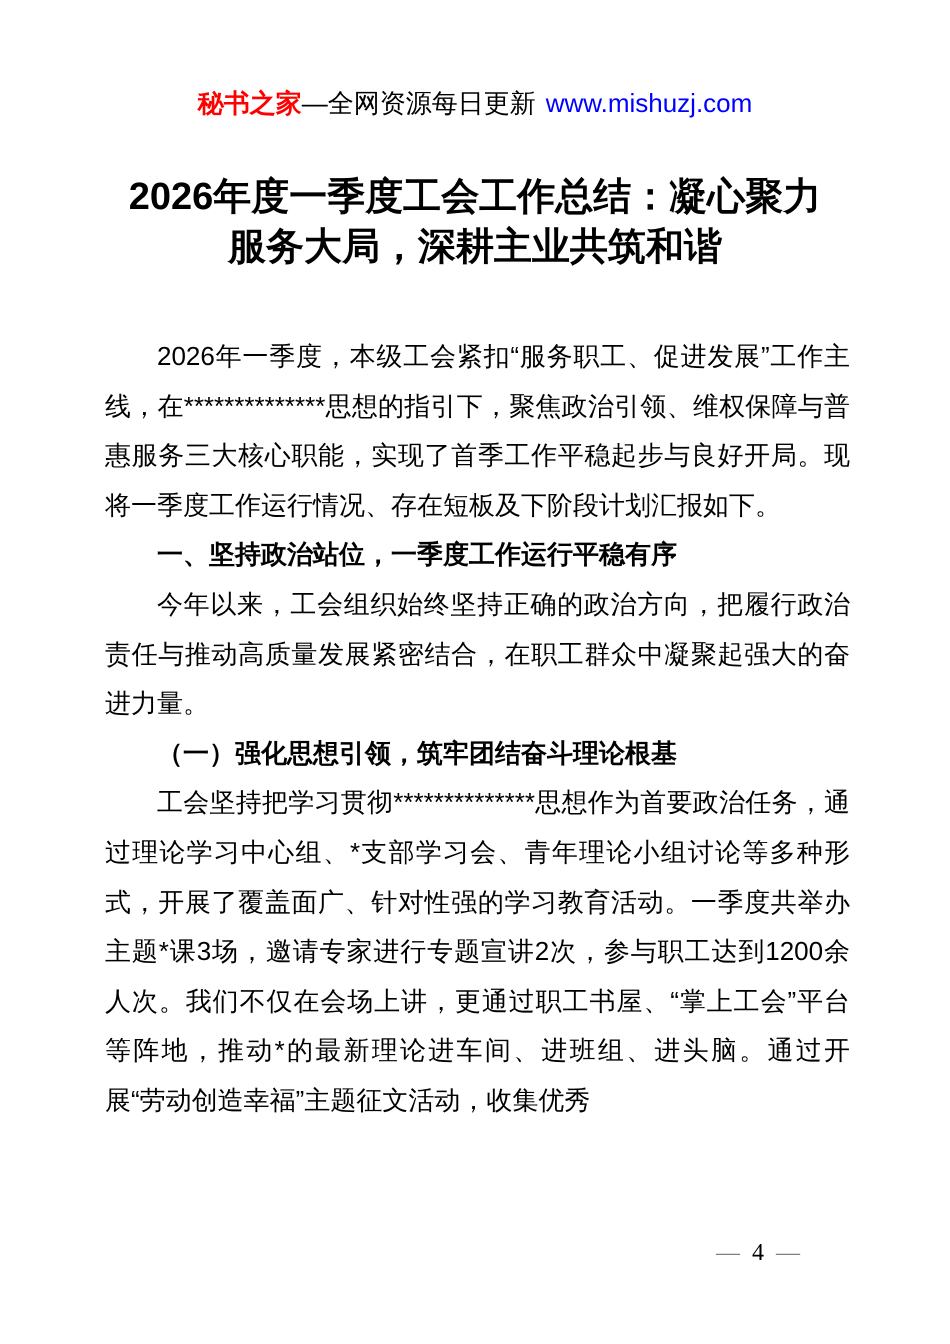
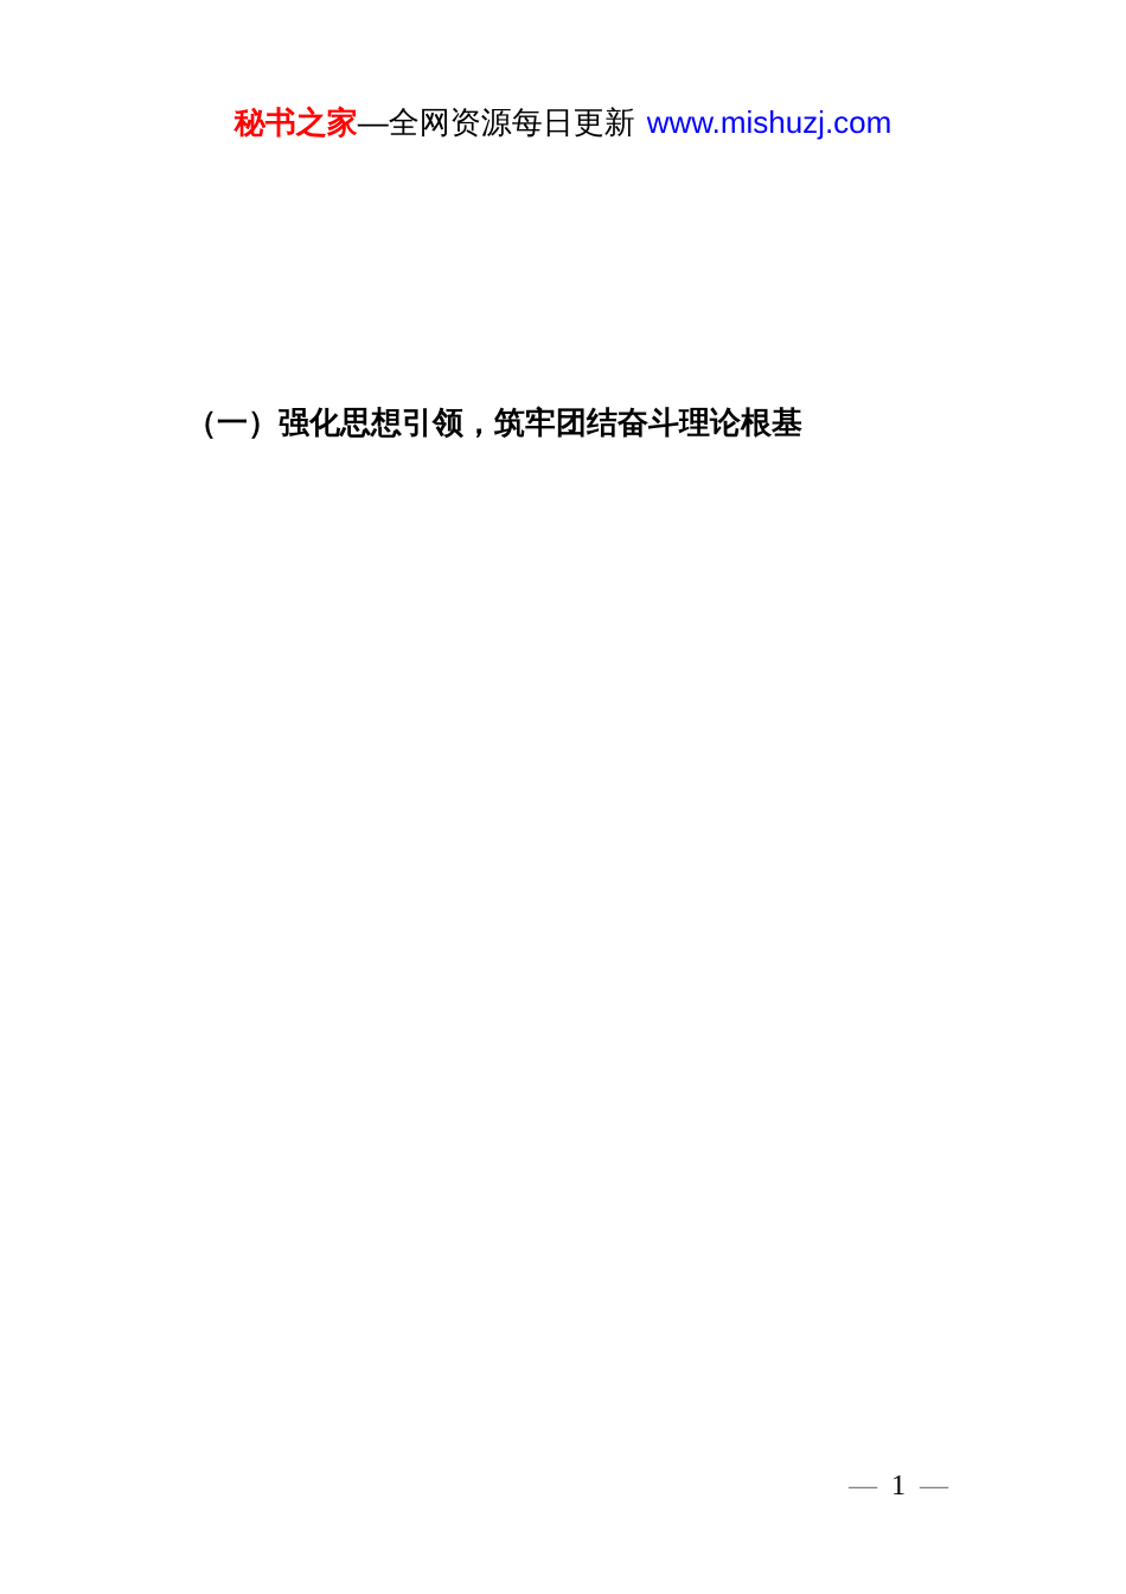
  秘书之家—全网资源每日更新 www.mishuzj.com
- 2026年度一季度工会工作总结：凝心聚力服务大局，深耕主业共筑和谐
- 2026年一季度，本级工会紧扣“服务职工、促进发展”工作主线，在**************思想的指引下，聚焦政治引领、维权保障与普惠服务三大核心职能，实现了首季工作平稳起步与良好开局。现将一季度工作运行情况、存在短板及下阶段计划汇报如下。
- 一、坚持政治站位，一季度工作运行平稳有序
- 今年以来，工会组织始终坚持正确的政治方向，把履行政治责任与推动高质量发展紧密结合，在职工群众中凝聚起强大的奋进力量。
  （一）强化思想引领，筑牢团结奋斗理论根基
- 工会坚持把学习贯彻**************思想作为首要政治任务，通过理论学习中心组、*支部学习会、青年理论小组讨论等多种形式，开展了覆盖面广、针对性强的学习教育活动。一季度共举办主题*课3场，邀请专家进行专题宣讲2次，参与职工达到1200余人次。我们不仅在会场上讲，更通过职工书屋、“掌上工会”平台等阵地，推动*的最新理论进车间、进班组、进头脑。通过开展“劳动创造幸福”主题征文活动，收集优秀
- — 4 —
+ — 1 —
